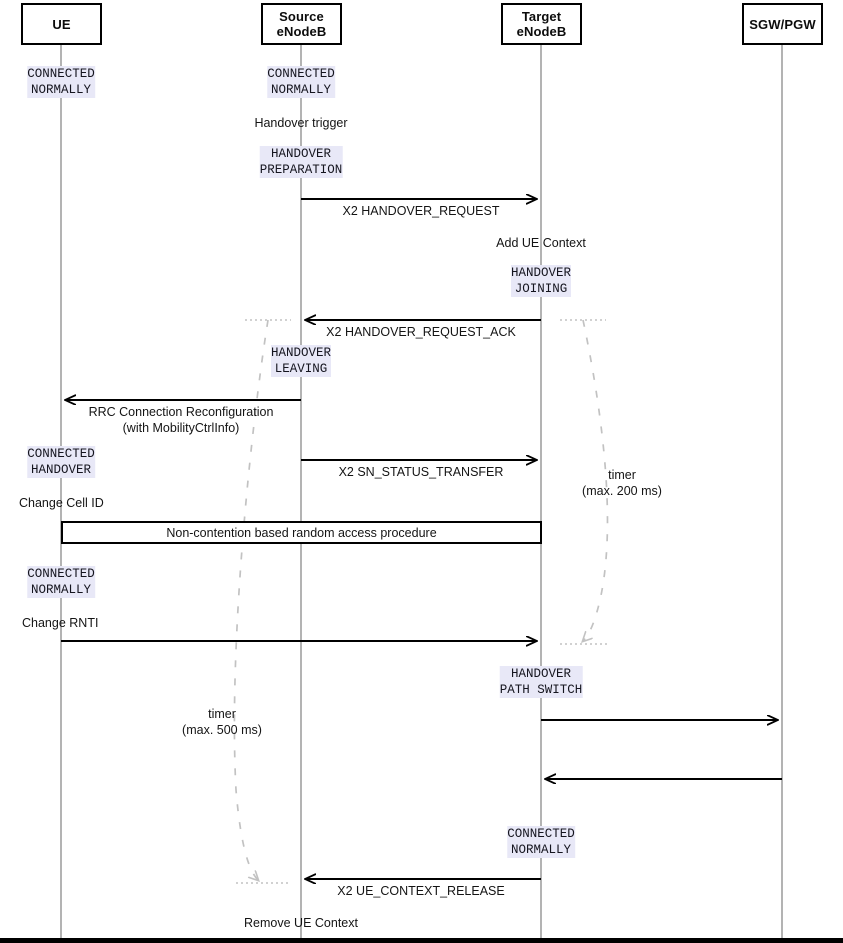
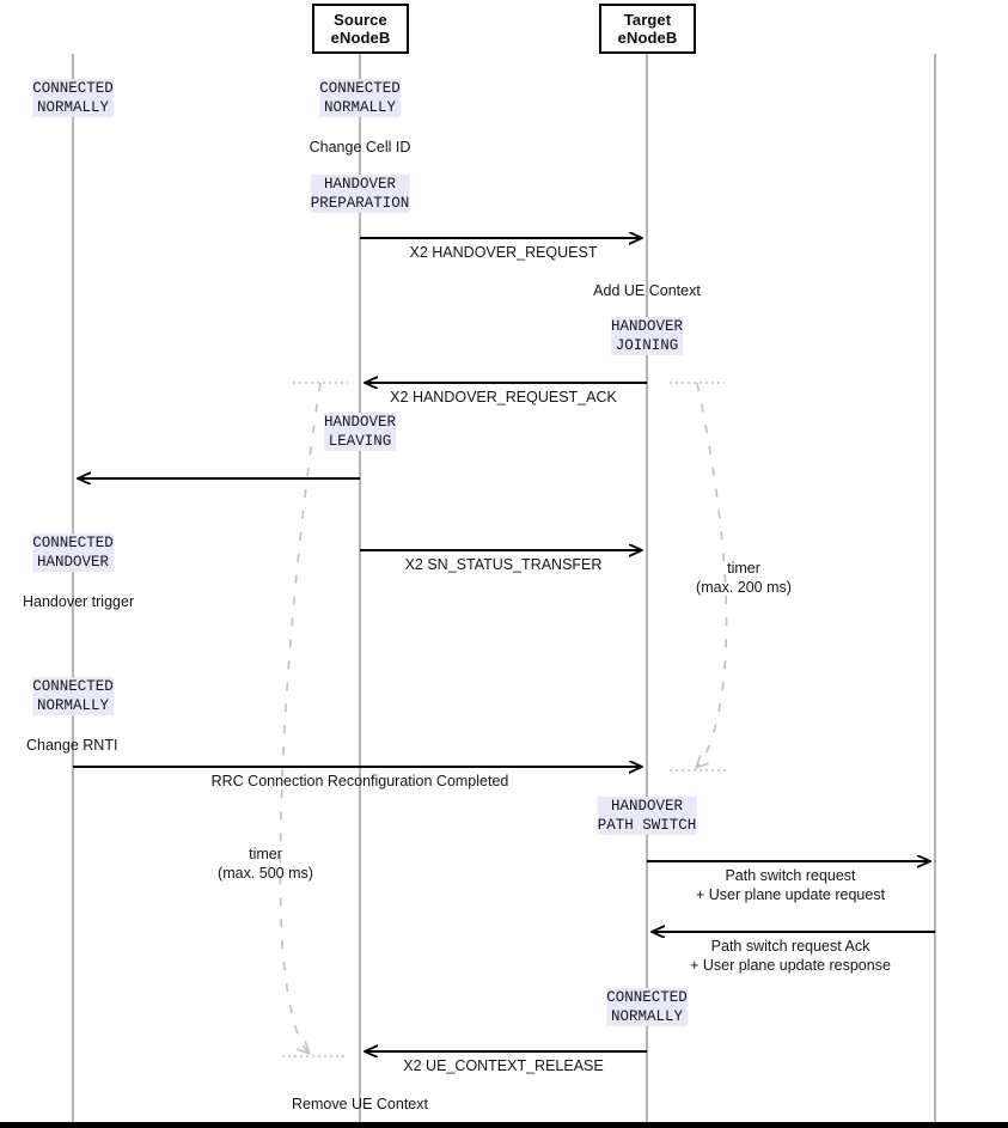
- UE
  Source
  eNodeB
  Target
  eNodeB
- SGW/PGW
  CONNECTED
  NORMALLY
  CONNECTED
  NORMALLY
  HANDOVER
  PREPARATION
  HANDOVER
  JOINING
  HANDOVER
  LEAVING
  CONNECTED
  HANDOVER
  CONNECTED
  NORMALLY
  HANDOVER
  PATH SWITCH
  CONNECTED
  NORMALLY
- Handover trigger
+ Change Cell ID
  Add UE Context
- Change Cell ID
+ Handover trigger
  Change RNTI
  Remove UE Context
  timer
  (max. 200 ms)
  timer
  (max. 500 ms)
  X2 HANDOVER_REQUEST
  X2 HANDOVER_REQUEST_ACK
- RRC Connection Reconfiguration
- (with MobilityCtrlInfo)
  X2 SN_STATUS_TRANSFER
+ RRC Connection Reconfiguration Completed
+ Path switch request
+ + User plane update request
+ Path switch request Ack
+ + User plane update response
  X2 UE_CONTEXT_RELEASE
- Non-contention based random access procedure
